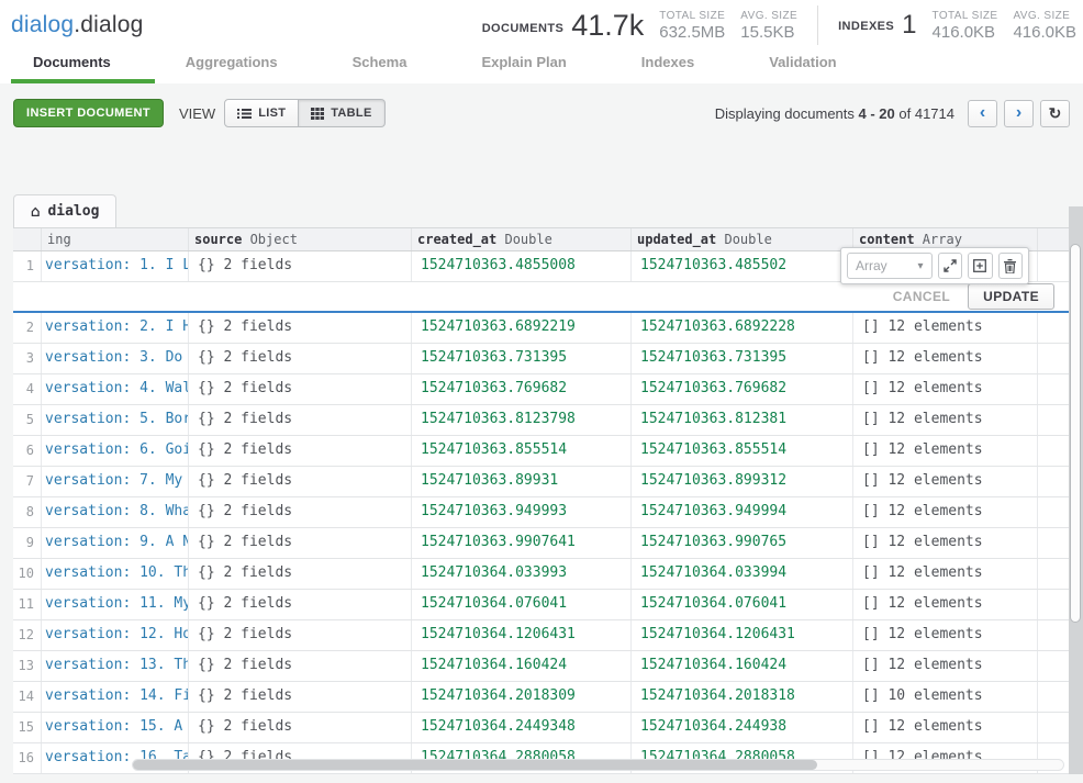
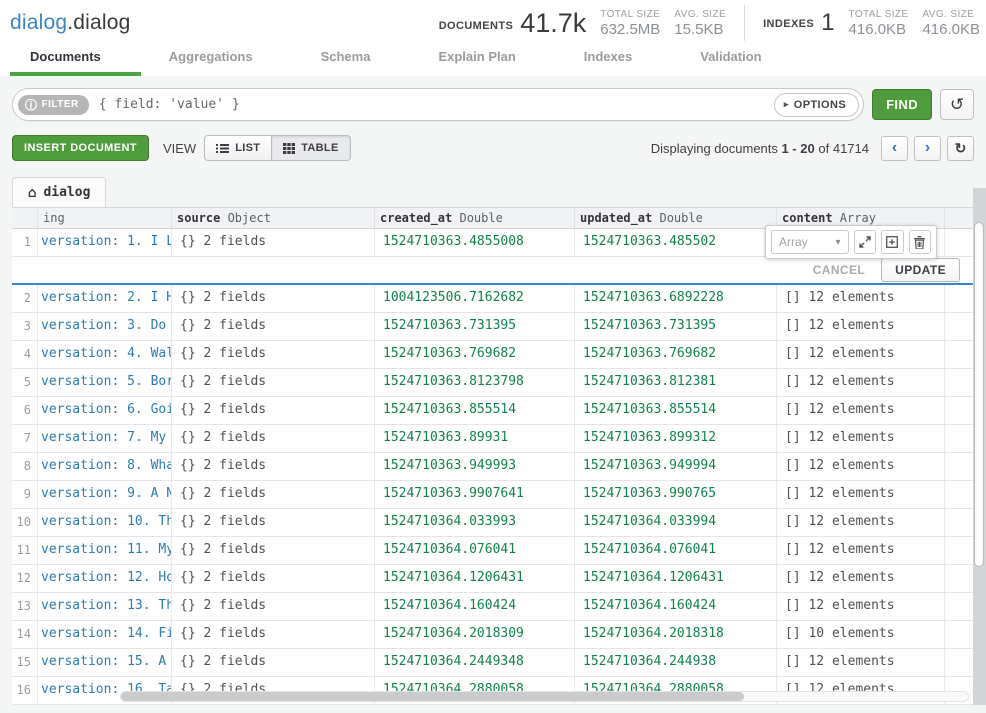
  dialog.dialog
  DOCUMENTS
  41.7k
  TOTAL SIZE
  632.5MB
  AVG. SIZE
  15.5KB
  INDEXES
  1
  TOTAL SIZE
  416.0KB
  AVG. SIZE
  416.0KB
  Documents
  Aggregations
  Schema
  Explain Plan
  Indexes
  Validation
+ ⓘ
+ FILTER
+ { field: 'value' }
+ ▸
+ OPTIONS
+ FIND
+ ↺
  INSERT DOCUMENT
  VIEW
  LIST
  TABLE
- Displaying documents 4 - 20 of 41714
+ Displaying documents 1 - 20 of 41714
  ‹
  ›
  ↻
  ⌂
  dialog
  ing
  source Object
  created_at Double
  updated_at Double
  content Array
  1
  versation: 1. I L
  {} 2 fields
  1524710363.4855008
  1524710363.485502
  CANCEL
  UPDATE
  2
  versation: 2. I H
  {} 2 fields
- 1524710363.6892219
+ 1004123506.7162682
  1524710363.6892228
  [] 12 elements
  3
  versation: 3. Do
  {} 2 fields
  1524710363.731395
  1524710363.731395
  [] 12 elements
  4
  versation: 4. Wal
  {} 2 fields
  1524710363.769682
  1524710363.769682
  [] 12 elements
  5
  versation: 5. Bor
  {} 2 fields
  1524710363.8123798
  1524710363.812381
  [] 12 elements
  6
  versation: 6. Goi
  {} 2 fields
  1524710363.855514
  1524710363.855514
  [] 12 elements
  7
  versation: 7. My
  {} 2 fields
  1524710363.89931
  1524710363.899312
  [] 12 elements
  8
  versation: 8. Wha
  {} 2 fields
  1524710363.949993
  1524710363.949994
  [] 12 elements
  9
  versation: 9. A N
  {} 2 fields
  1524710363.9907641
  1524710363.990765
  [] 12 elements
  10
  versation: 10. Th
  {} 2 fields
  1524710364.033993
  1524710364.033994
  [] 12 elements
  11
  versation: 11. My
  {} 2 fields
  1524710364.076041
  1524710364.076041
  [] 12 elements
  12
  versation: 12. Ho
  {} 2 fields
  1524710364.1206431
  1524710364.1206431
  [] 12 elements
  13
  versation: 13. Th
  {} 2 fields
  1524710364.160424
  1524710364.160424
  [] 12 elements
  14
  versation: 14. Fi
  {} 2 fields
  1524710364.2018309
  1524710364.2018318
  [] 10 elements
  15
  versation: 15. A
  {} 2 fields
  1524710364.2449348
  1524710364.244938
  [] 12 elements
  16
  versation: 16. Ta
  {} 2 fields
  1524710364.2880058
  1524710364.2880058
  [] 12 elements
  Array
  ▾
